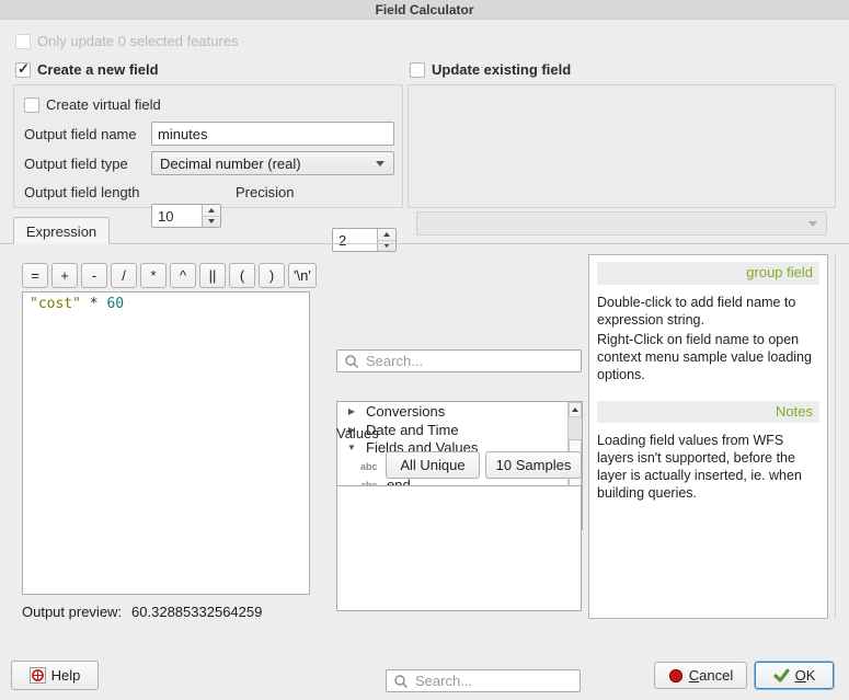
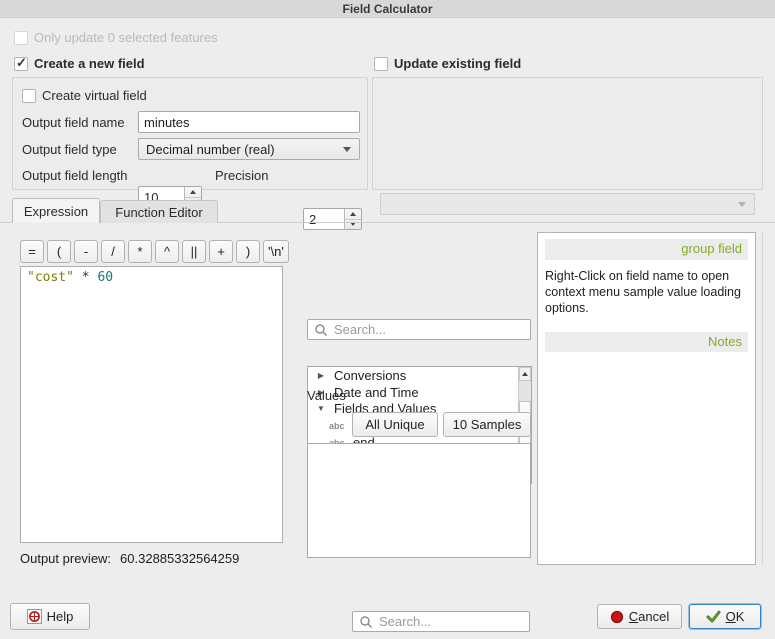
  Field Calculator
  Only update 0 selected features
  Create a new field
  Create virtual field
  Output field name
  minutes
  Output field type
  Decimal number (real)
  Output field length
  10
  Precision
  2
  Update existing field
  Expression
+ Function Editor
  =
- +
+ (
  -
  /
  *
  ^
  ||
- (
+ +
  )
  '\n'
  "cost" * 60
  Output preview:
  60.32885332564259
  Search...
  ▶
  Conversions
  ▶
  Date and Time
  ▼
  Fields and Values
  abc
  Values
  Search...
  All Unique
  10 Samples
  group field
- Double-click to add field name to expression string.
  Right-Click on field name to open context menu sample value loading options.
  Notes
- Loading field values from WFS layers isn't supported, before the layer is actually inserted, ie. when building queries.
  Help
  Cancel
  OK
